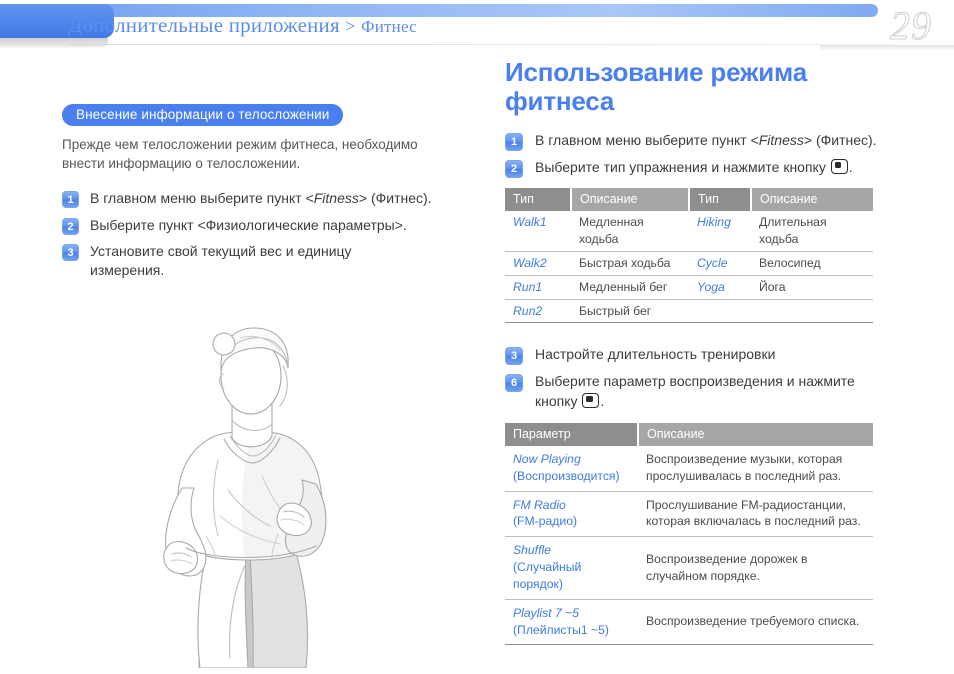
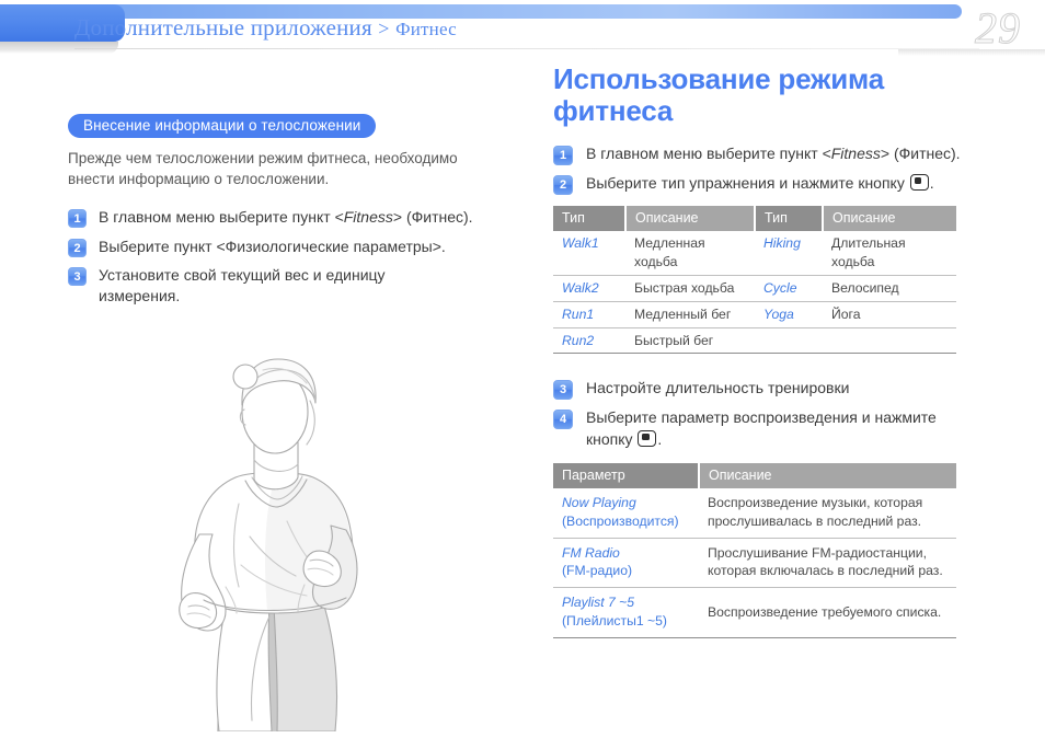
  Дополнительные приложения > Фитнес
  29
  Внесение информации о телосложении
  Прежде чем телосложении режим фитнеса, необходимо внести информацию о телосложении.
  1
  В главном меню выберите пункт <Fitness> (Фитнес).
  2
  Выберите пункт <Физиологические параметры>.
  3
  Установите свой текущий вес и единицу измерения.
  Использование режима фитнеса
  1
  В главном меню выберите пункт <Fitness> (Фитнес).
  2
  Выберите тип упражнения и нажмите кнопку .
  Тип	Описание	Тип	Описание
  Walk1	Медленная ходьба	Hiking	Длительная ходьба
  Walk2	Быстрая ходьба	Cycle	Велосипед
  Run1	Медленный бег	Yoga	Йога
  Run2	Быстрый бег
  3
  Настройте длительность тренировки
- 6
+ 4
  Выберите параметр воспроизведения и нажмите кнопку .
  Параметр	Описание
  Now Playing (Воспроизводится)	Воспроизведение музыки, которая прослушивалась в последний раз.
  FM Radio (FM-радио)	Прослушивание FM-радиостанции, которая включалась в последний раз.
- Shuffle (Случайный порядок)	Воспроизведение дорожек в случайном порядке.
  Playlist 7 ~5 (Плейлисты1 ~5)	Воспроизведение требуемого списка.
